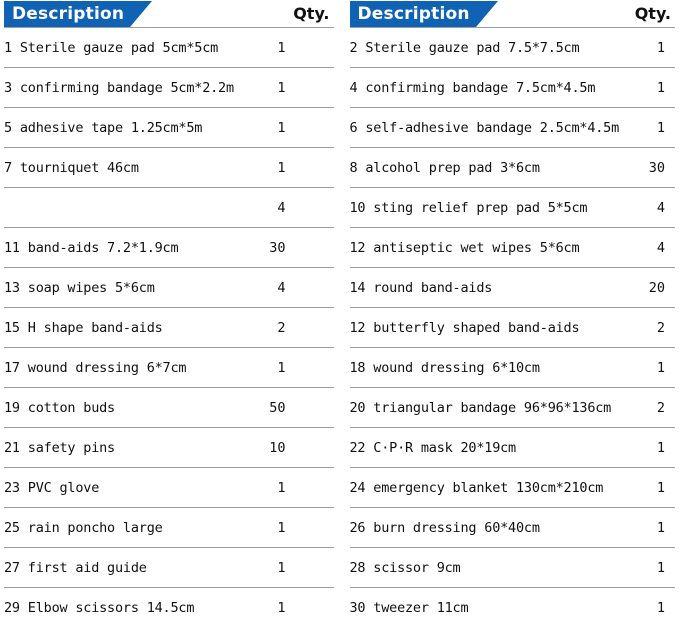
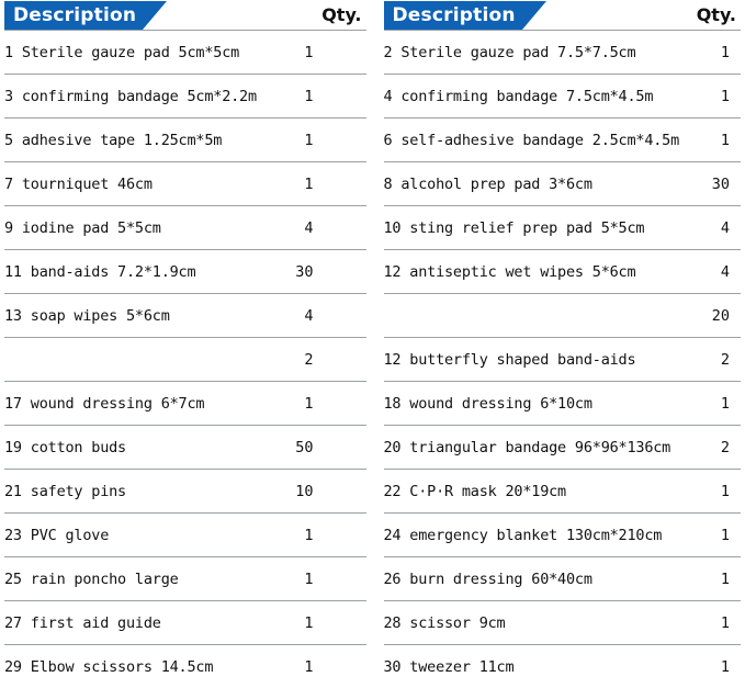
  Description
  Qty.
  1 Sterile gauze pad 5cm*5cm
  1
  3 confirming bandage 5cm*2.2m
  1
  5 adhesive tape 1.25cm*5m
  1
  7 tourniquet 46cm
  1
+ 9 iodine pad 5*5cm
  4
  11 band-aids 7.2*1.9cm
  30
  13 soap wipes 5*6cm
  4
- 15 H shape band-aids
  2
  17 wound dressing 6*7cm
  1
  19 cotton buds
  50
  21 safety pins
  10
  23 PVC glove
  1
  25 rain poncho large
  1
  27 first aid guide
  1
  29 Elbow scissors 14.5cm
  1
  Description
  Qty.
  2 Sterile gauze pad 7.5*7.5cm
  1
  4 confirming bandage 7.5cm*4.5m
  1
  6 self-adhesive bandage 2.5cm*4.5m
  1
  8 alcohol prep pad 3*6cm
  30
  10 sting relief prep pad 5*5cm
  4
  12 antiseptic wet wipes 5*6cm
  4
- 14 round band-aids
  20
  12 butterfly shaped band-aids
  2
  18 wound dressing 6*10cm
  1
  20 triangular bandage 96*96*136cm
  2
  22 C·P·R mask 20*19cm
  1
  24 emergency blanket 130cm*210cm
  1
  26 burn dressing 60*40cm
  1
  28 scissor 9cm
  1
  30 tweezer 11cm
  1
